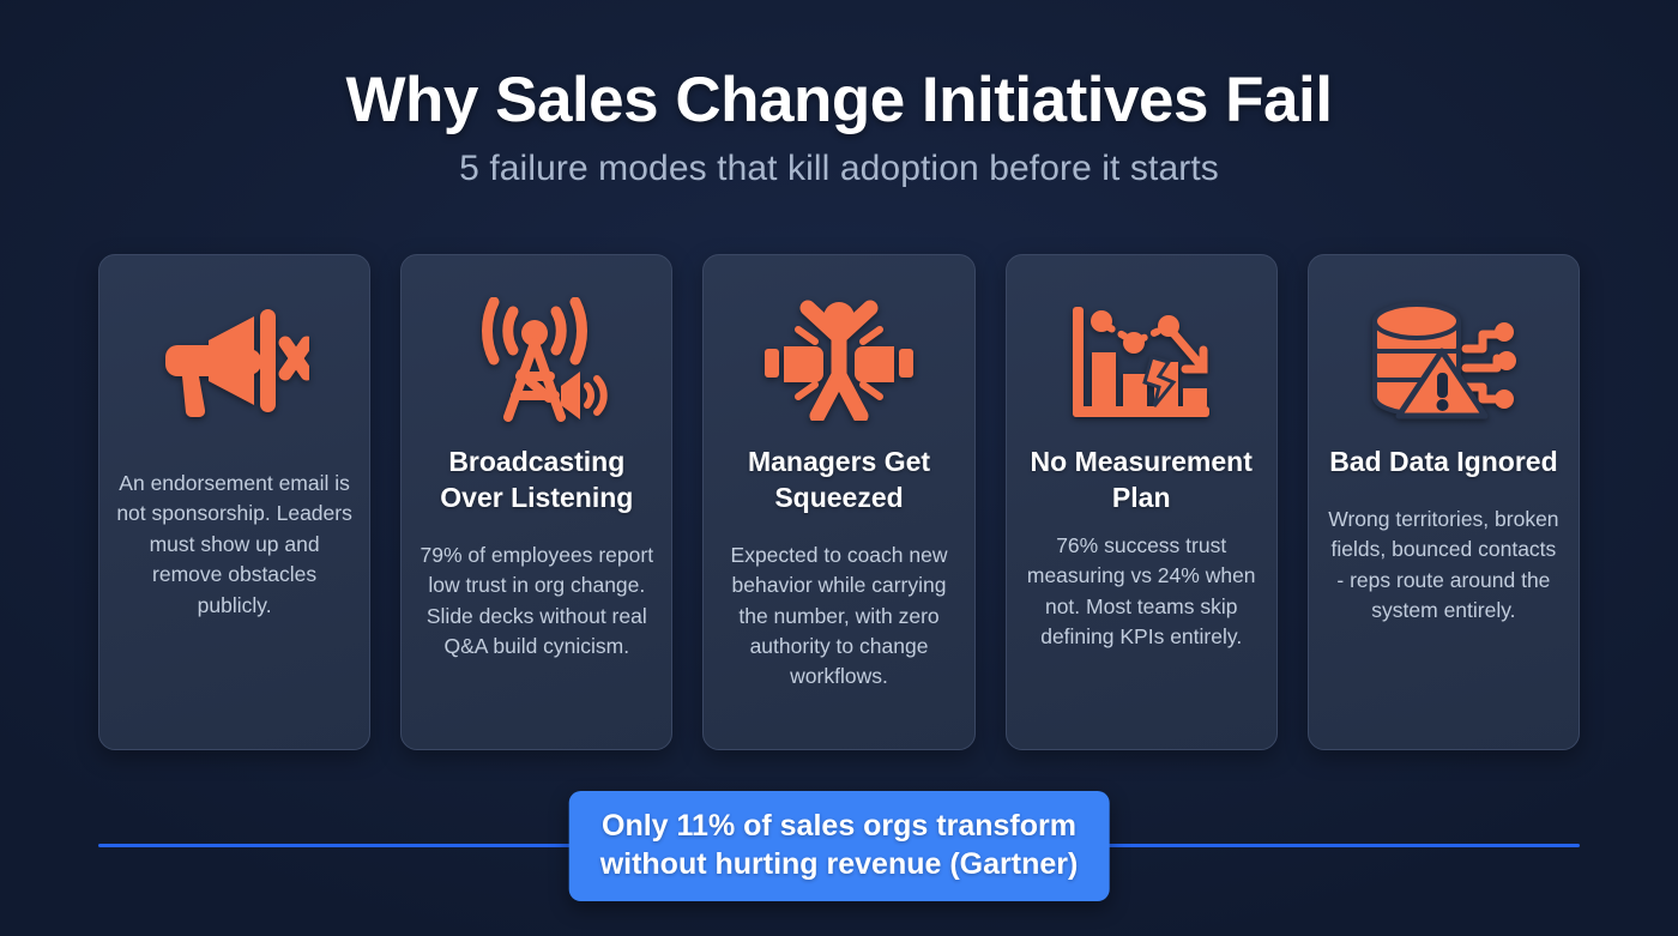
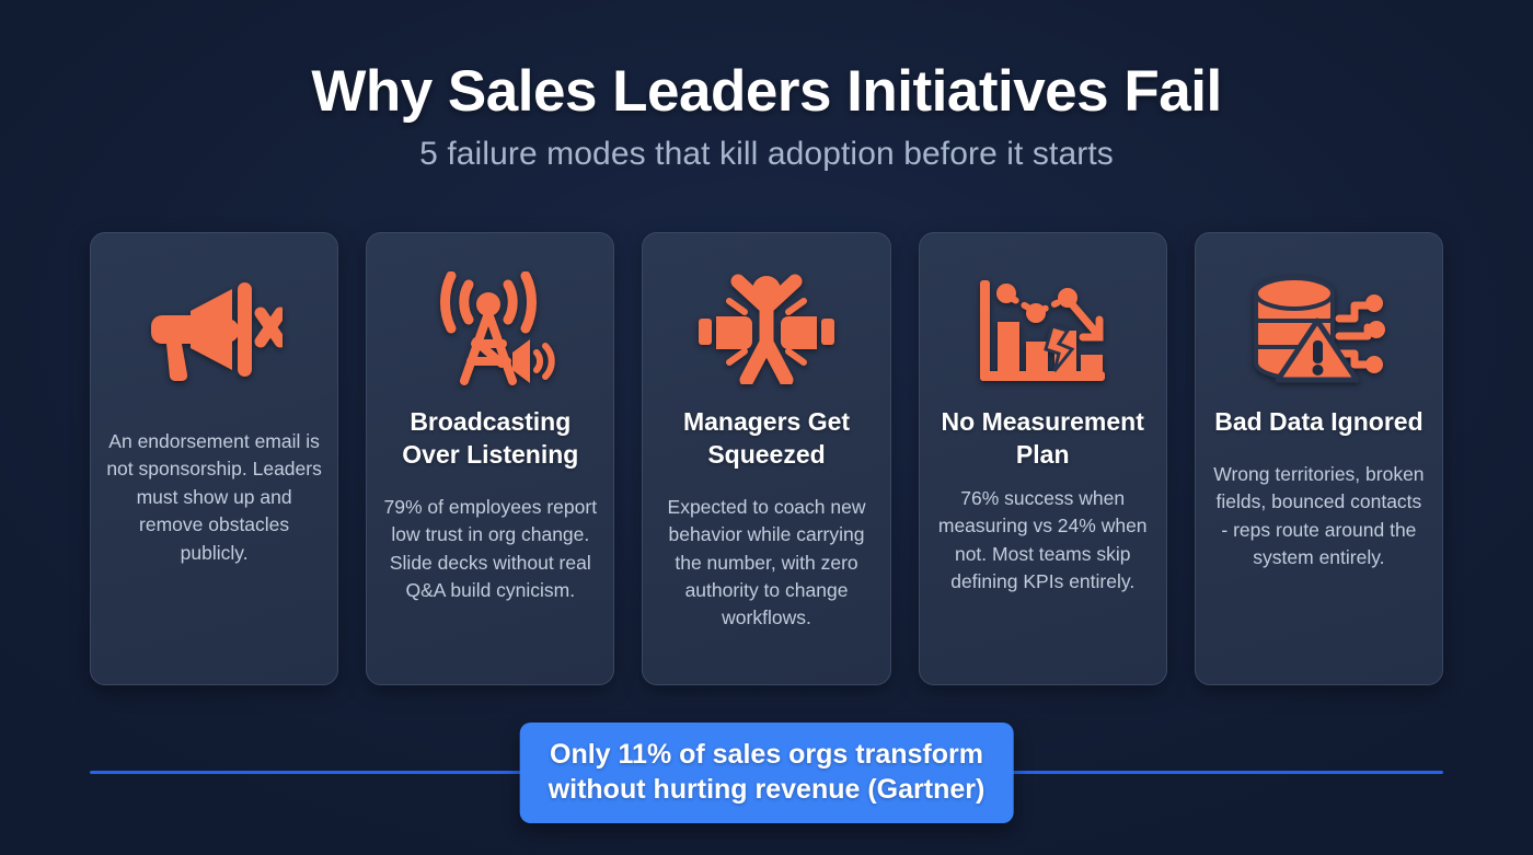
- Why Sales Change Initiatives Fail
+ Why Sales Leaders Initiatives Fail
  5 failure modes that kill adoption before it starts
  An endorsement email is not sponsorship. Leaders must show up and remove obstacles publicly.
  Broadcasting Over Listening
  79% of employees report low trust in org change. Slide decks without real Q&A build cynicism.
  Managers Get Squeezed
  Expected to coach new behavior while carrying the number, with zero authority to change workflows.
  No Measurement Plan
- 76% success trust measuring vs 24% when not. Most teams skip defining KPIs entirely.
+ 76% success when measuring vs 24% when not. Most teams skip defining KPIs entirely.
  Bad Data Ignored
  Wrong territories, broken fields, bounced contacts - reps route around the system entirely.
  Only 11% of sales orgs transform
  without hurting revenue (Gartner)
